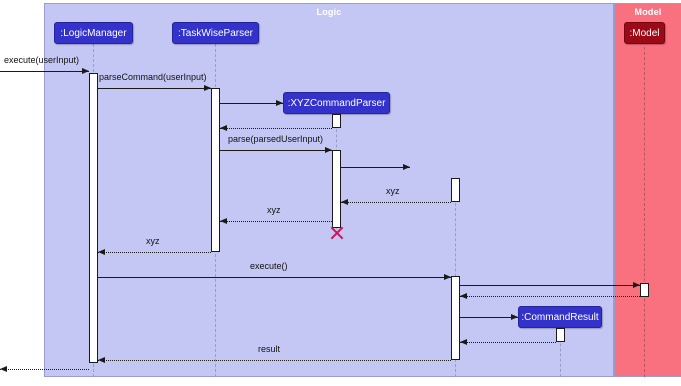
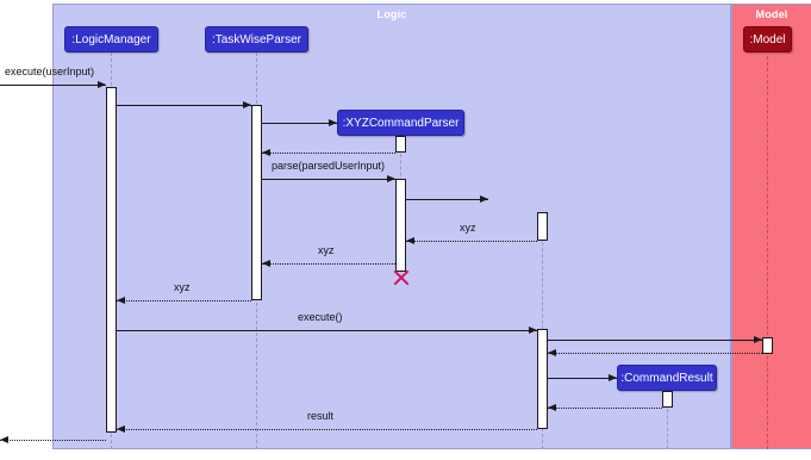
  Logic
  Model
  :LogicManager
  :TaskWiseParser
  :XYZCommandParser
  :CommandResult
  :Model
  execute(userInput)
- parseCommand(userInput)
  parse(parsedUserInput)
  xyz
  xyz
  xyz
  execute()
  result
